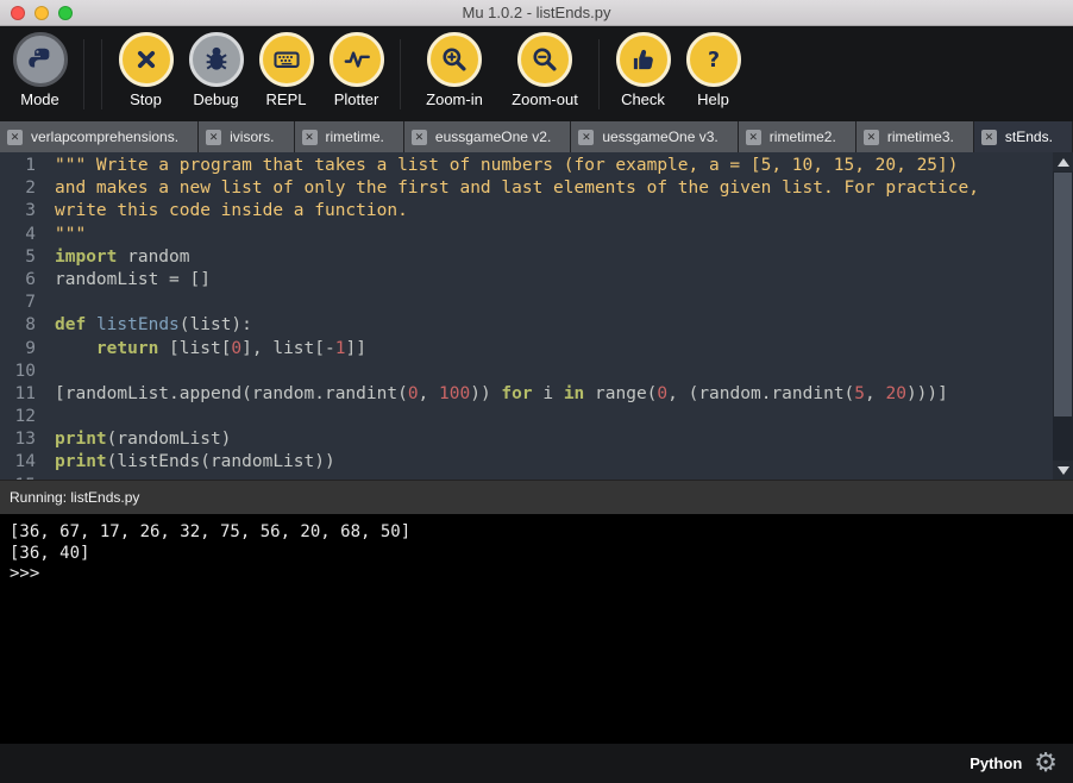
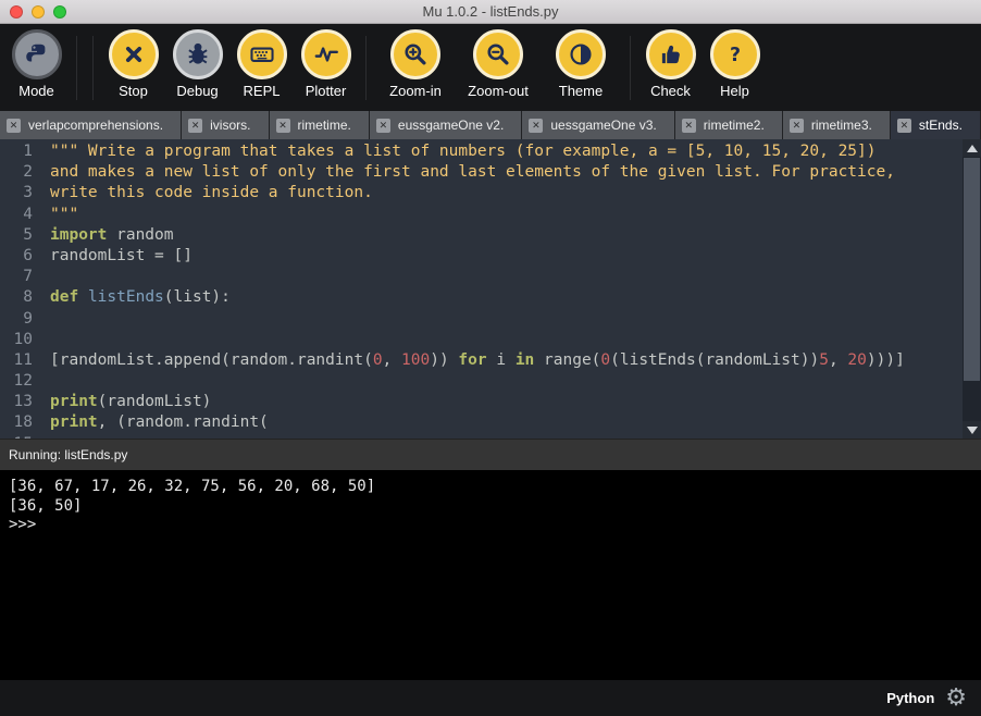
  Mu 1.0.2 - listEnds.py
  Mode
  Stop
  Debug
  REPL
  Plotter
  Zoom-in
  Zoom-out
+ Theme
  Check
  ?
  Help
  ✕
  verlapcomprehensions.
  ✕
  ivisors.
  ✕
  rimetime.
  ✕
  eussgameOne v2.
  ✕
  uessgameOne v3.
  ✕
  rimetime2.
  ✕
  rimetime3.
  ✕
  stEnds.
  1
  """ Write a program that takes a list of numbers (for example, a = [5, 10, 15, 20, 25])
  2
  and makes a new list of only the first and last elements of the given list. For practice,
  3
  write this code inside a function.
  4
  """
  5
  import random
  6
  randomList = []
  7
  8
  def listEnds(list):
  9
- return [list[0], list[-1]]
  10
  11
- [randomList.append(random.randint(0, 100)) for i in range(0, (random.randint(5, 20)))]
+ [randomList.append(random.randint(0, 100)) for i in range(0(listEnds(randomList))5, 20)))]
  12
  13
  print(randomList)
- 14
+ 18
- print(listEnds(randomList))
+ print, (random.randint(
  Running: listEnds.py
  [36, 67, 17, 26, 32, 75, 56, 20, 68, 50]
- [36, 40]
+ [36, 50]
  >>>
  Python
  ⚙
